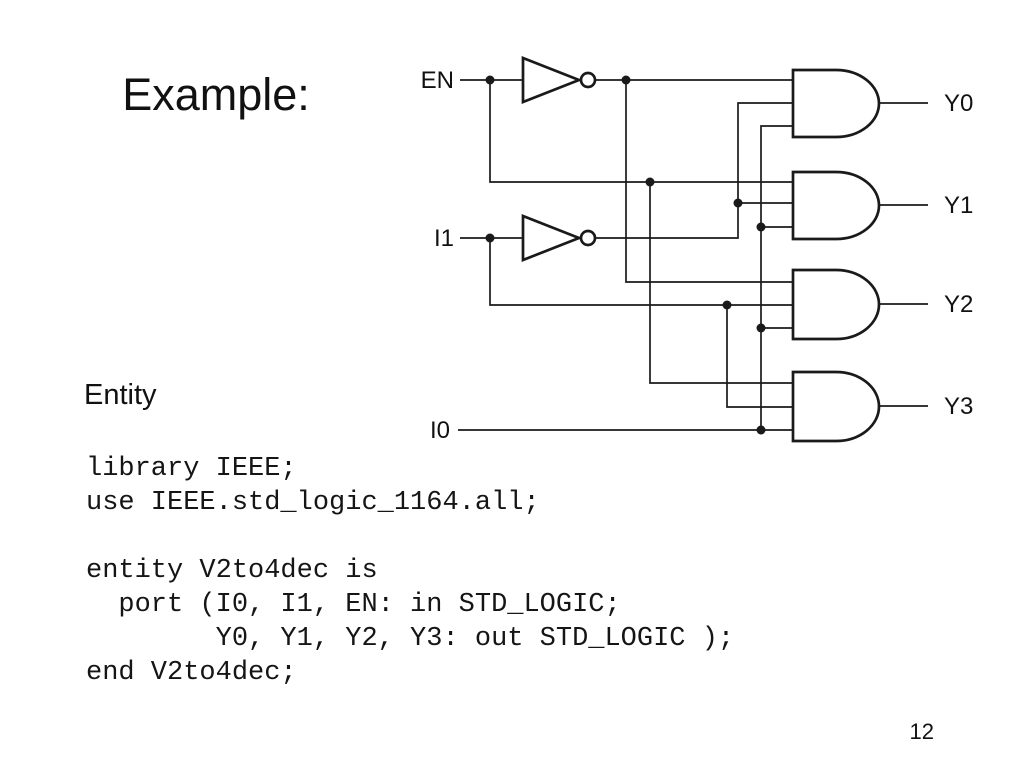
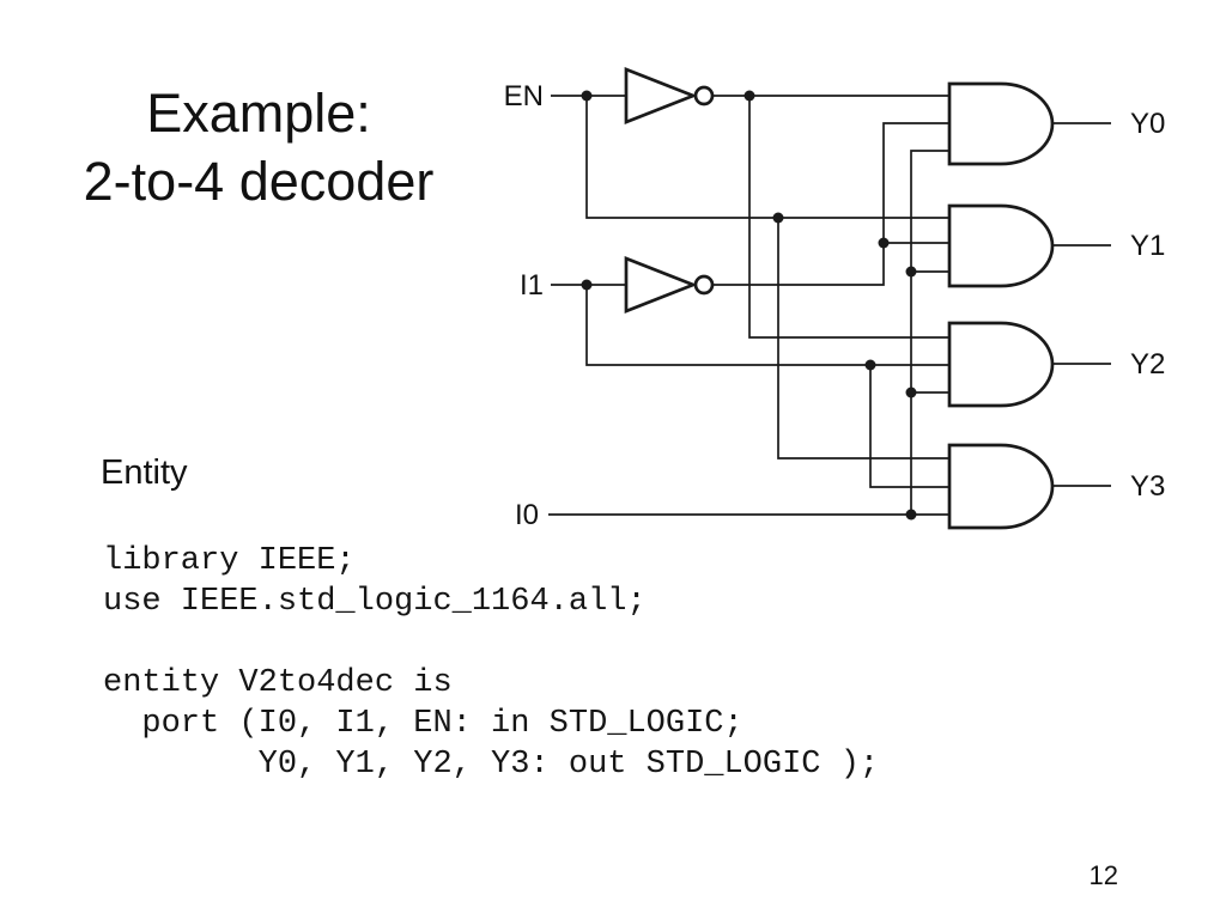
  Example:
+ 2-to-4 decoder
  Entity
  library IEEE;
  use IEEE.std_logic_1164.all;
  entity V2to4dec is
  port (I0, I1, EN: in STD_LOGIC;
  Y0, Y1, Y2, Y3: out STD_LOGIC );
- end V2to4dec;
  EN
  I1
  I0
  Y0
  Y1
  Y2
  Y3
  12
